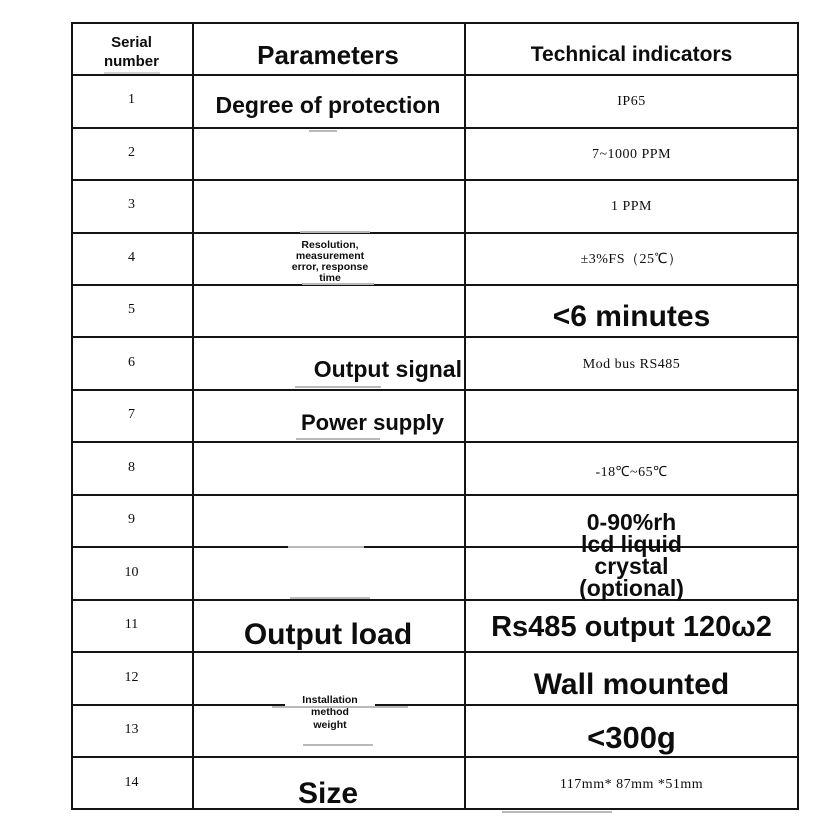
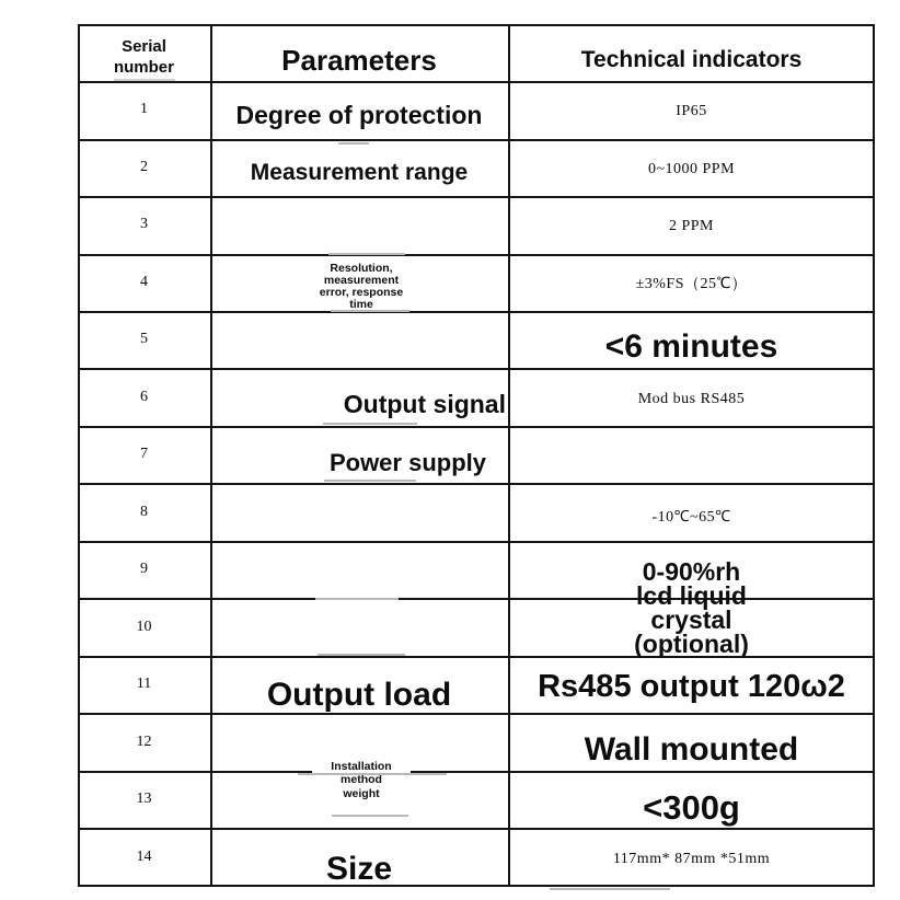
  Serial
  number
  Parameters
  Technical indicators
  1
  2
  3
  4
  5
  6
  7
  8
  9
  10
  11
  12
  13
  14
  Degree of protection
+ Measurement range
  Resolution,
  measurement
  error, response
  time
  Output signal
  Power supply
  Output load
  Installation
  method
  weight
  Size
  IP65
- 7~1000 PPM
+ 0~1000 PPM
- 1 PPM
+ 2 PPM
  ±3%FS（25℃）
  <6 minutes
  Mod bus RS485
- -18℃~65℃
+ -10℃~65℃
  0-90%rh
  lcd liquid
  crystal
  (optional)
  Rs485 output 120ω2
  Wall mounted
  <300g
  117mm* 87mm *51mm
